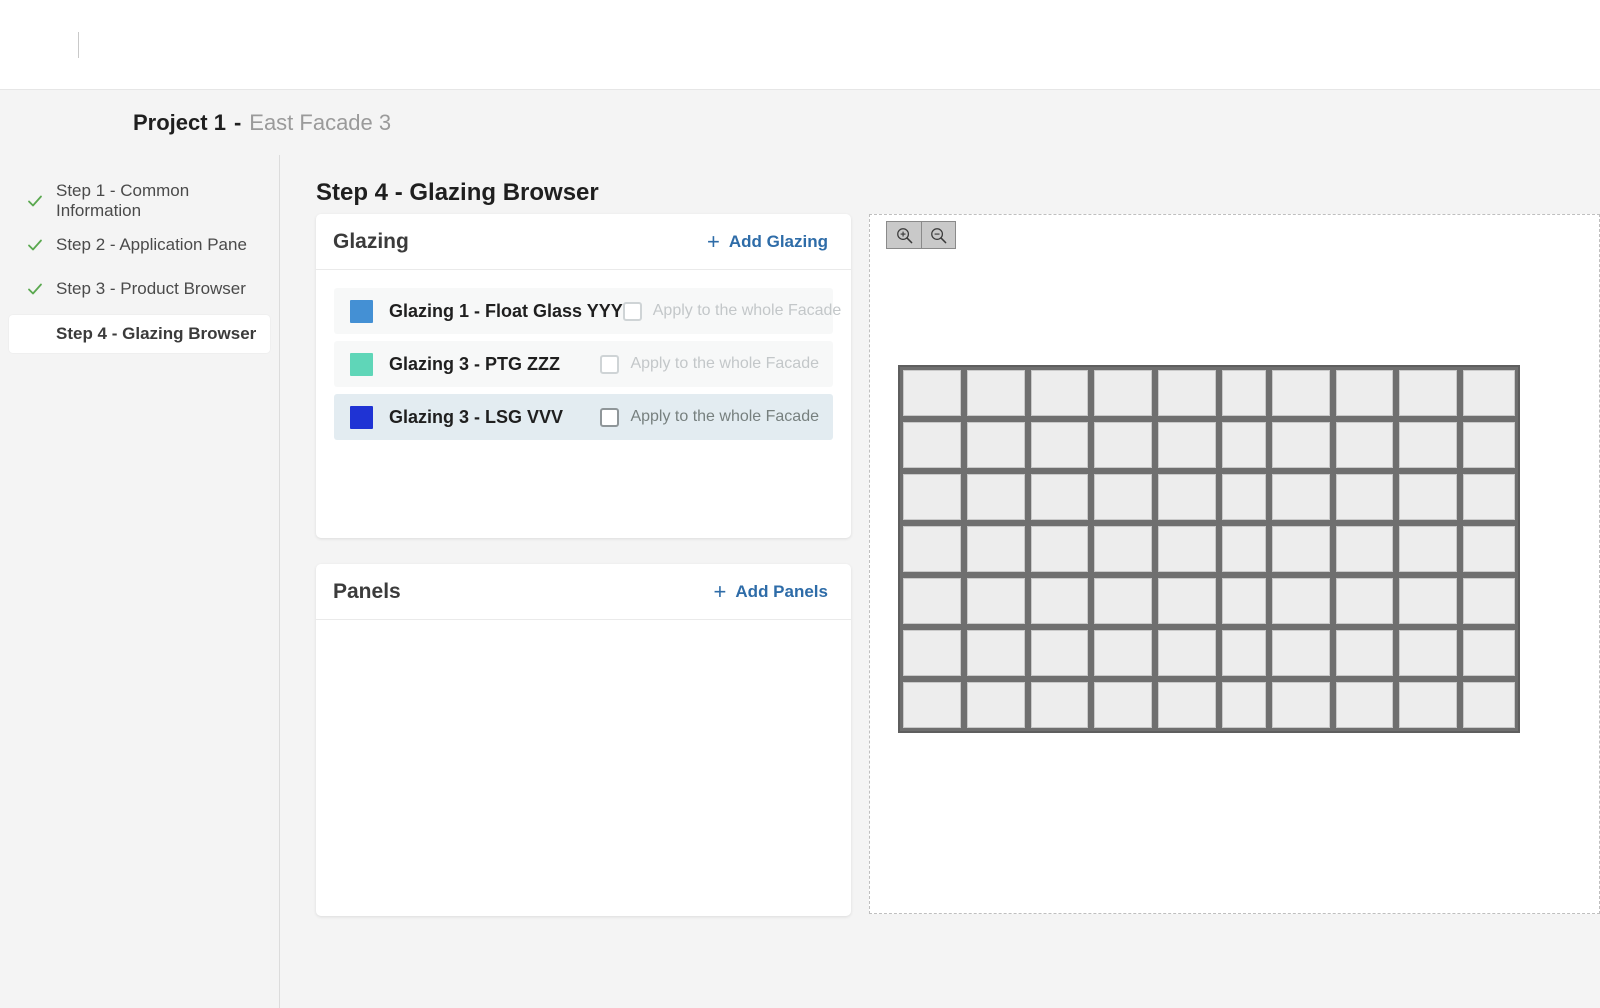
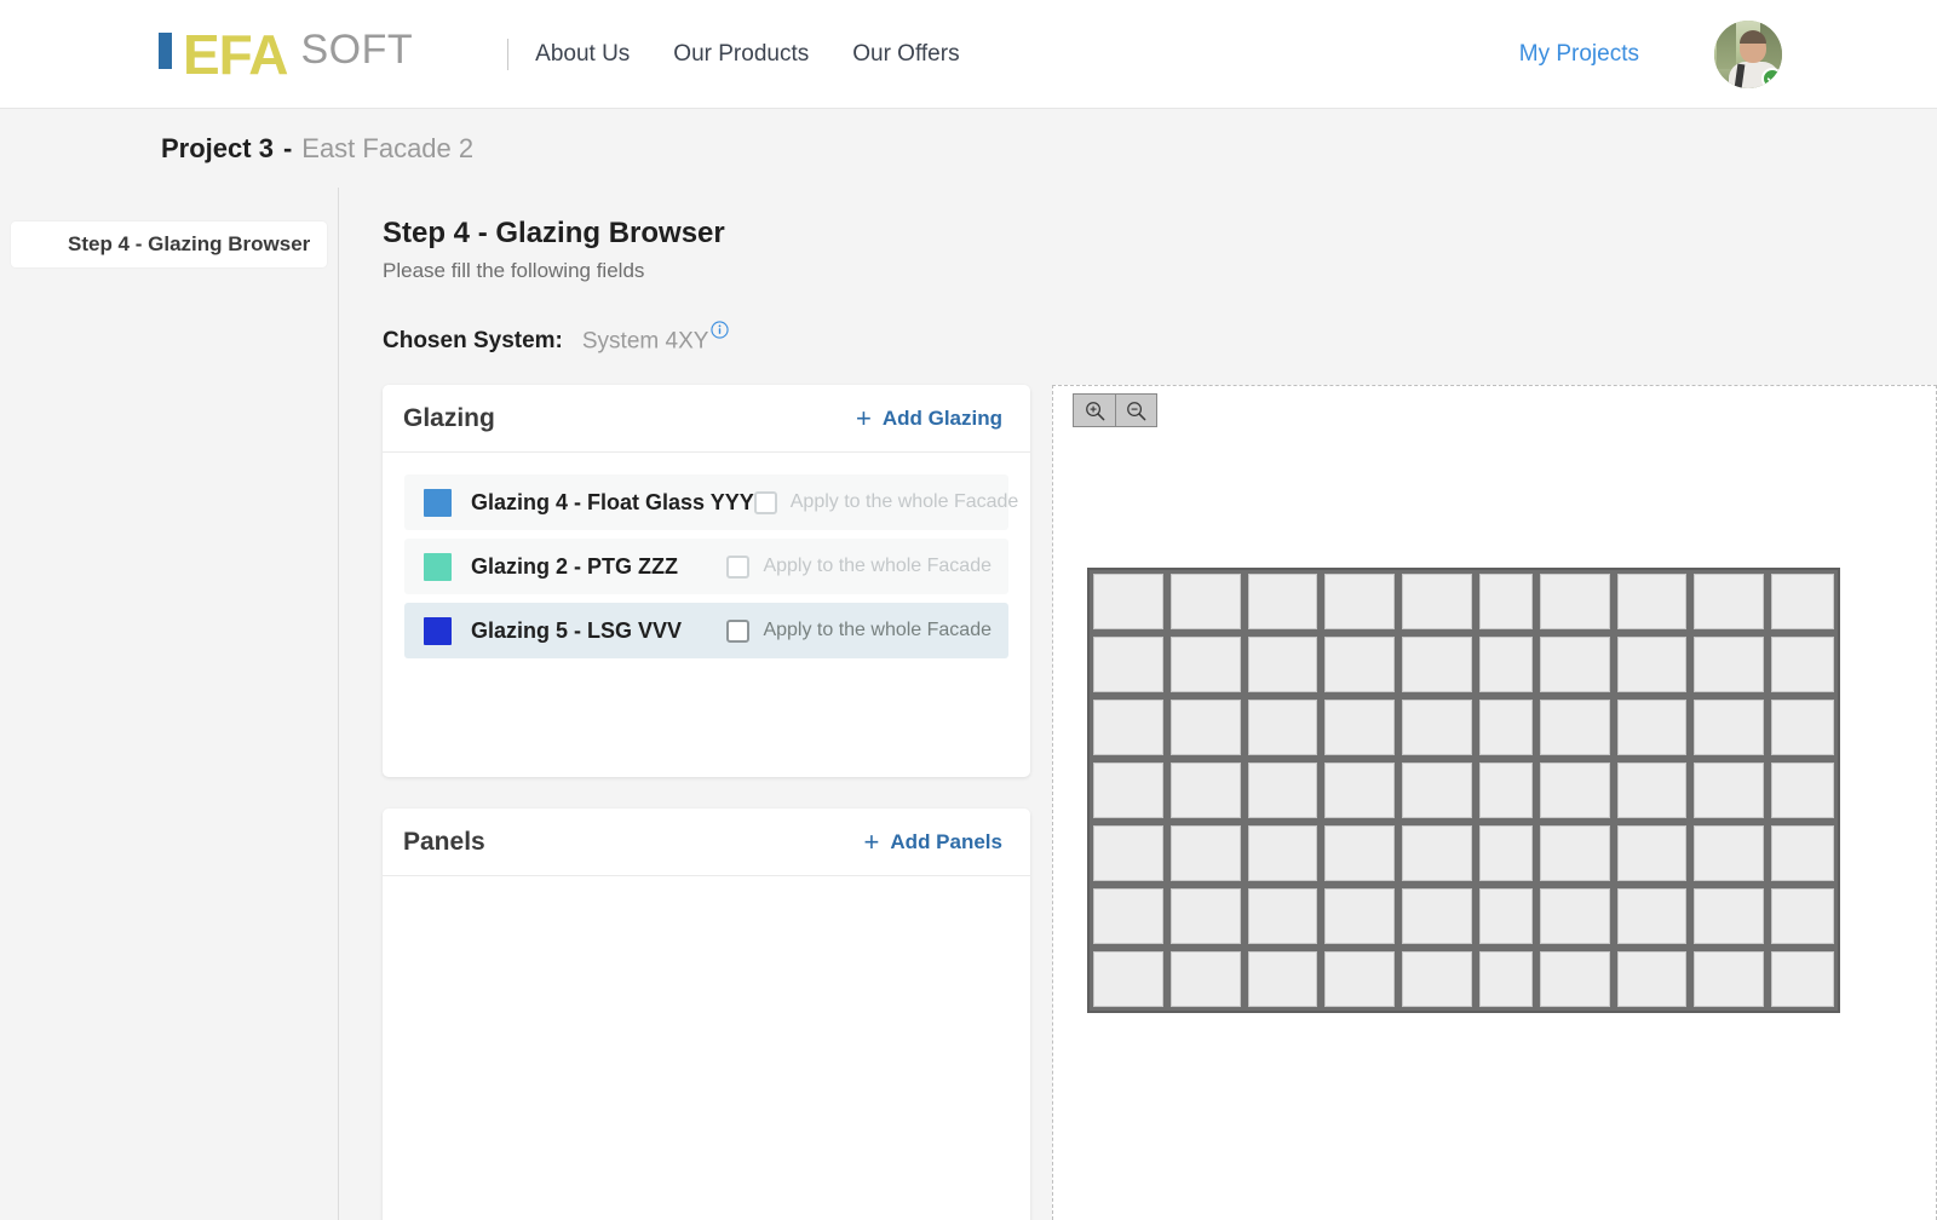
+ EFA
+ SOFT
+ About Us
+ Our Products
+ Our Offers
+ My Projects
- Project 1
+ Project 3
  -
- East Facade 3
+ East Facade 2
- Step 1 - Common Information
- Step 2 - Application Pane
- Step 3 - Product Browser
  Step 4 - Glazing Browser
  Step 4 - Glazing Browser
+ Please fill the following fields
+ Chosen System:
+ System 4XY
  Glazing
  +
  Add Glazing
- Glazing 1 - Float Glass YYY
+ Glazing 4 - Float Glass YYY
  Apply to the whole Facade
- Glazing 3 - PTG ZZZ
+ Glazing 2 - PTG ZZZ
  Apply to the whole Facade
- Glazing 3 - LSG VVV
+ Glazing 5 - LSG VVV
  Apply to the whole Facade
  Panels
  +
  Add Panels
